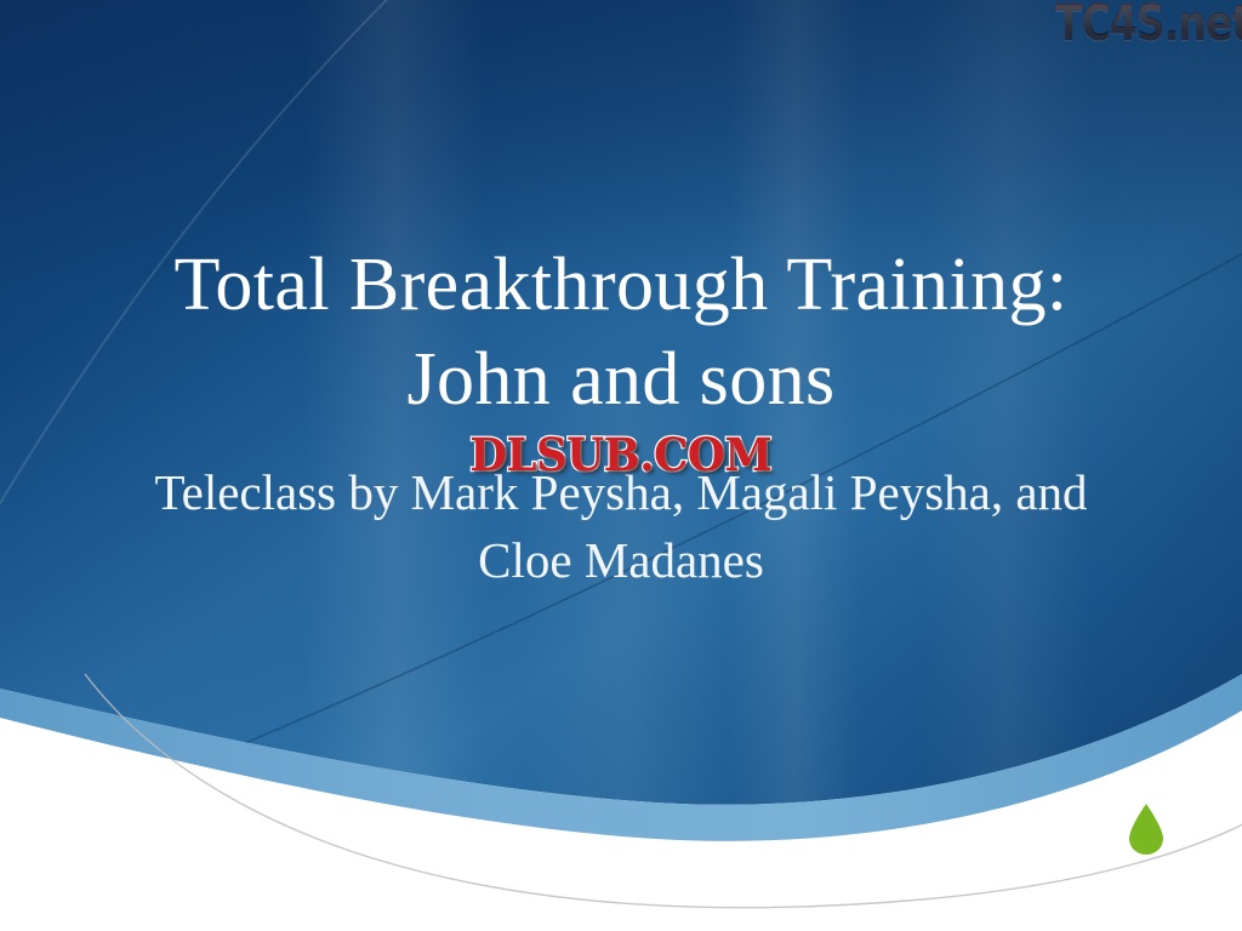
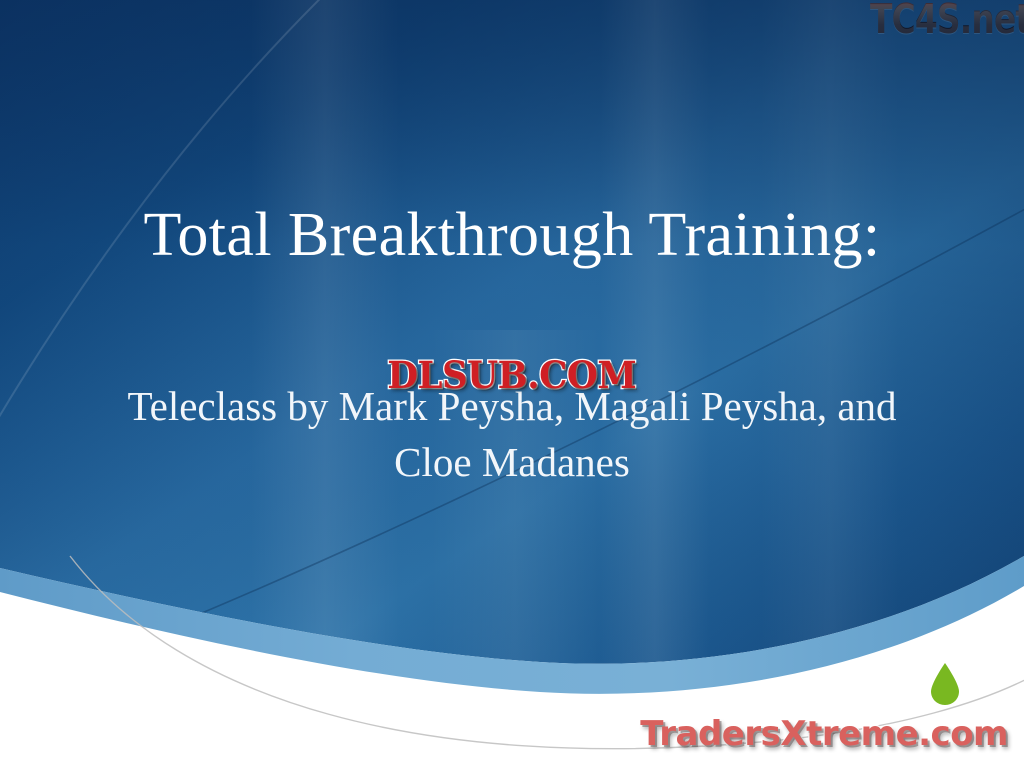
  Total Breakthrough Training:
- John and sons
  Teleclass by Mark Peysha, Magali Peysha, and
  Cloe Madanes
  TC4S.net
  DLSUB.COM
+ TradersXtreme.com
